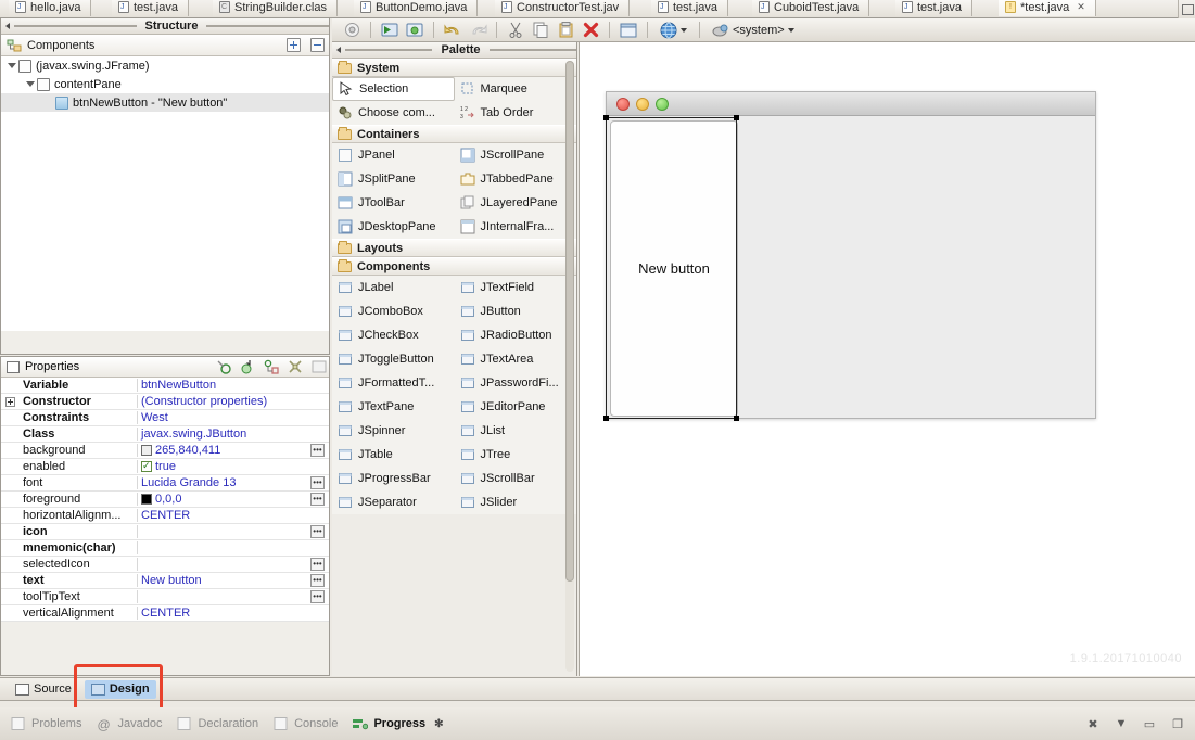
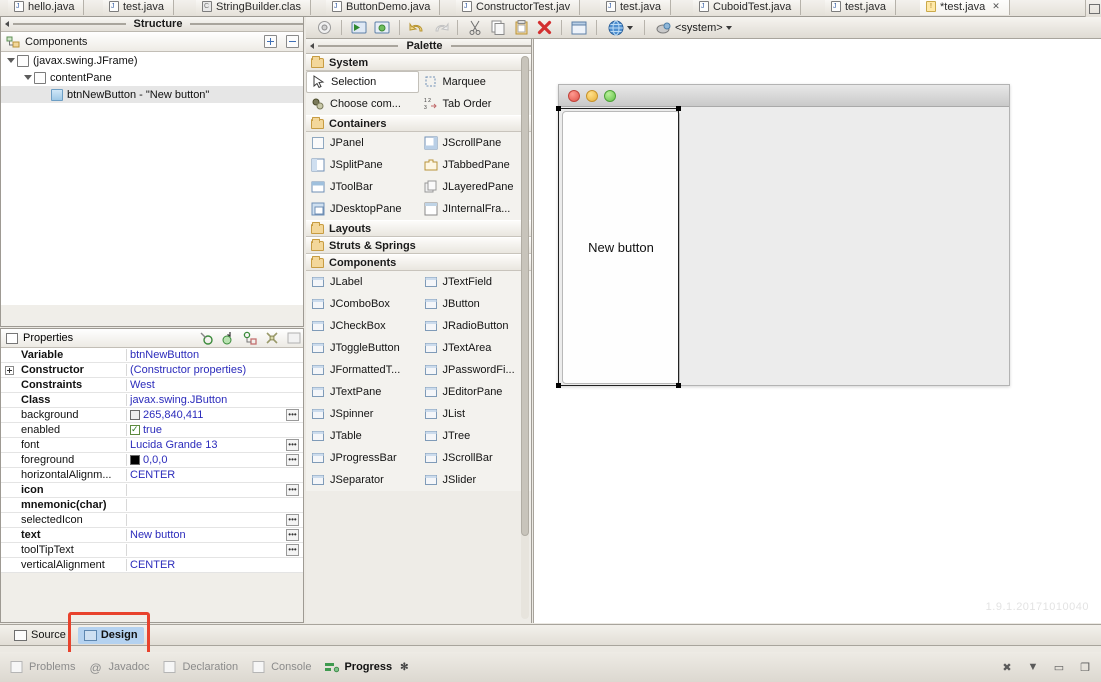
  hello.java
  test.java
  StringBuilder.clas
  ButtonDemo.java
  ConstructorTest.jav
  test.java
  CuboidTest.java
  test.java
  *test.java
  ✕
  <system>
  Structure
  Components
  (javax.swing.JFrame)
  contentPane
  btnNewButton - "New button"
  Properties
  Variable
  btnNewButton
  Constructor
  (Constructor properties)
  Constraints
  West
  Class
  javax.swing.JButton
  background
  265,840,411
  •••
  enabled
  true
  font
  Lucida Grande 13
  •••
  foreground
  0,0,0
  •••
  horizontalAlignm...
  CENTER
  icon
  •••
  mnemonic(char)
  selectedIcon
  •••
  text
  New button
  •••
  toolTipText
  •••
  verticalAlignment
  CENTER
  Palette
  System
  Selection
  Marquee
  Choose com...
  Tab Order
  Containers
  JPanel
  JScrollPane
  JSplitPane
  JTabbedPane
  JToolBar
  JLayeredPane
  JDesktopPane
  JInternalFra...
  Layouts
+ Struts & Springs
  Components
  JLabel
  JTextField
  JComboBox
  JButton
  JCheckBox
  JRadioButton
  JToggleButton
  JTextArea
  JFormattedT...
  JPasswordFi...
  JTextPane
  JEditorPane
  JSpinner
  JList
  JTable
  JTree
  JProgressBar
  JScrollBar
  JSeparator
  JSlider
  New button
  1.9.1.20171010040
  Source
  Design
  Problems
  @
  Javadoc
  Declaration
  Console
  Progress
  ✻
  ✖
  ▼
  ▭
  ❐
